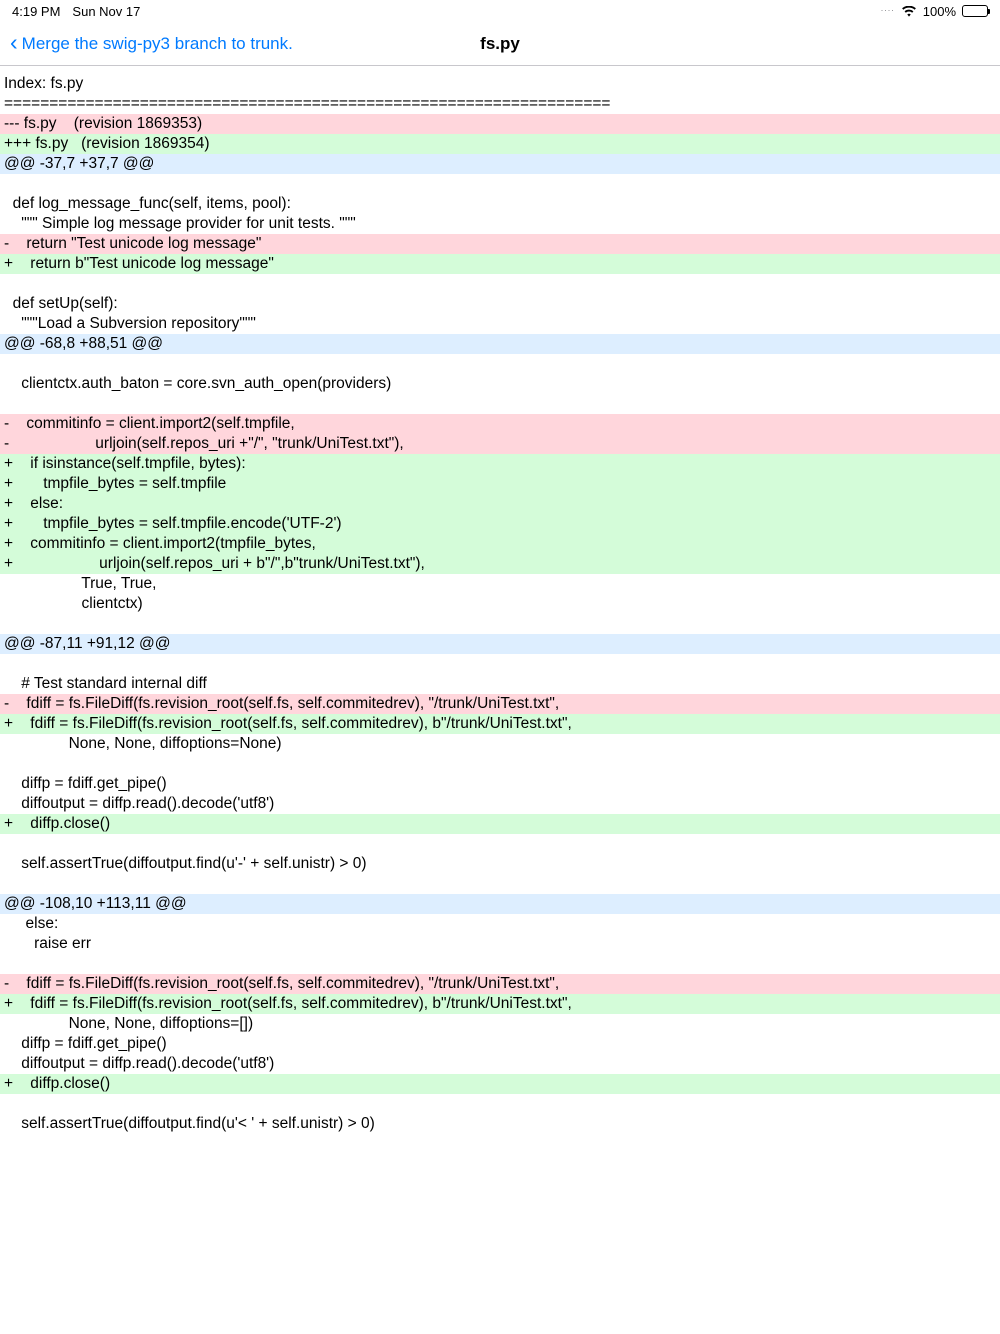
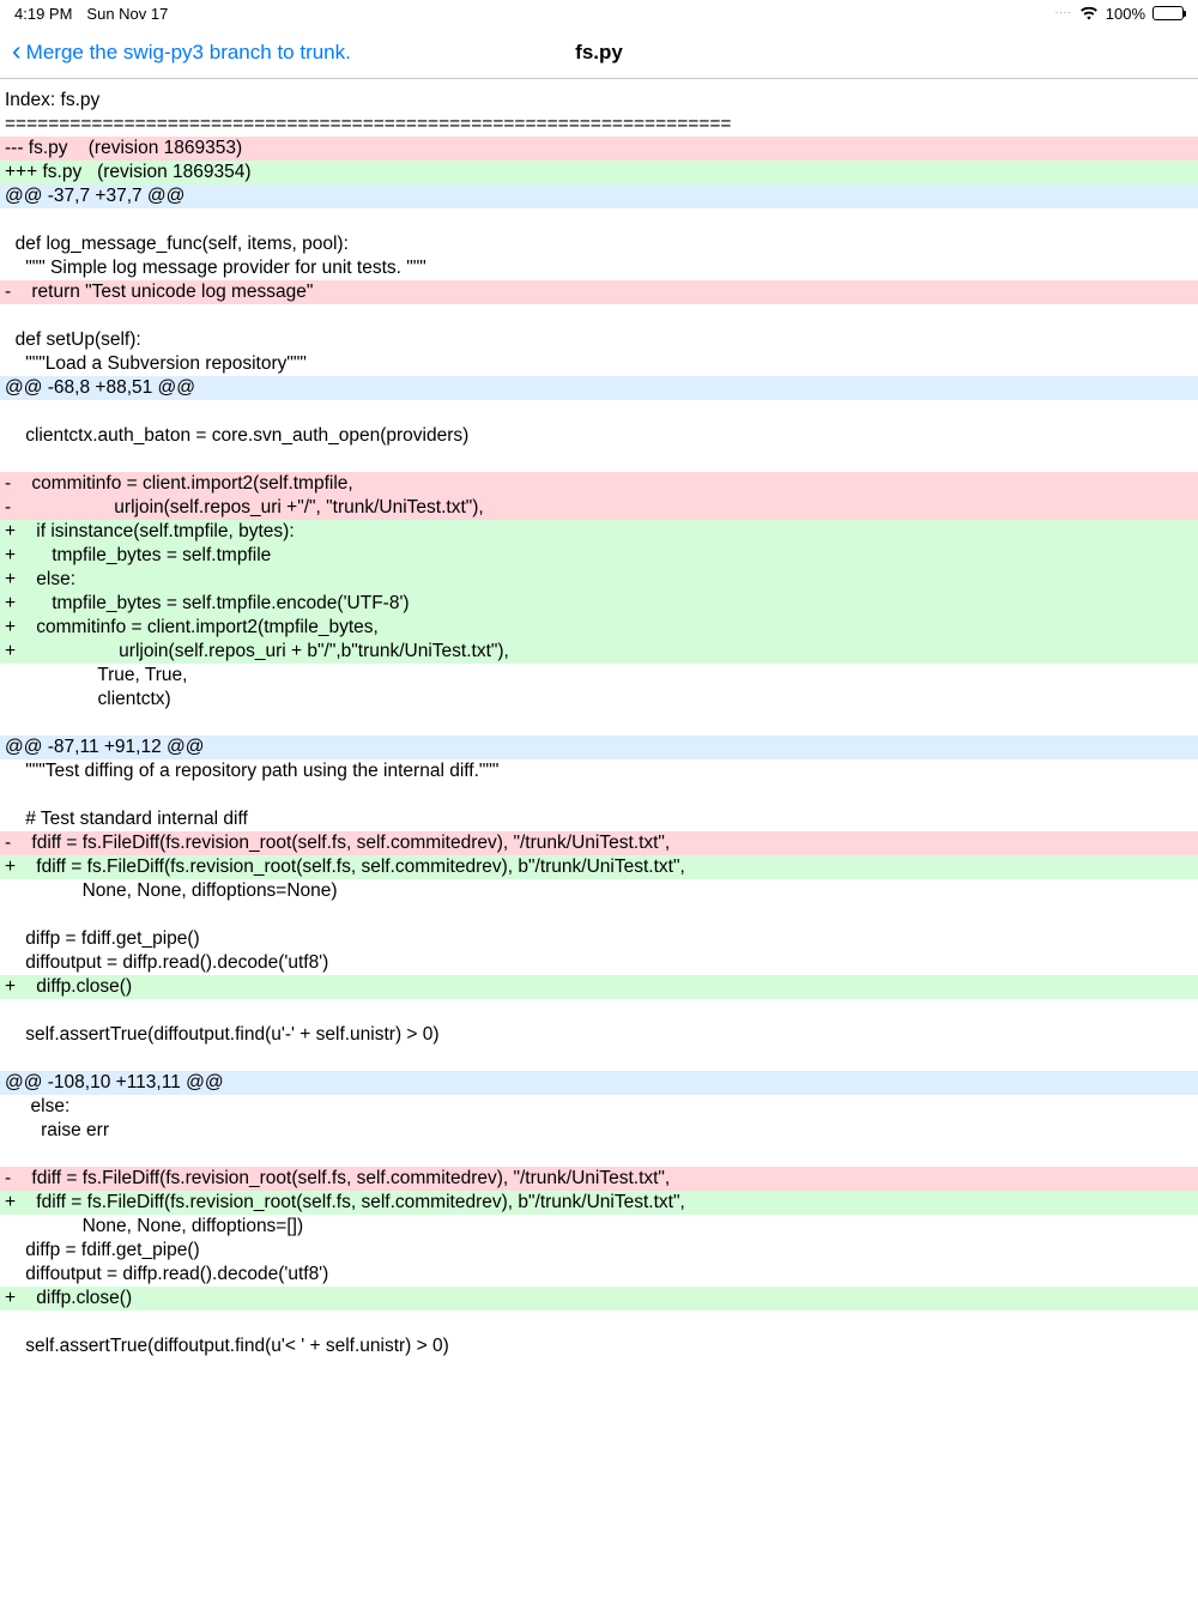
  4:19 PM
  Sun Nov 17
  ....
  100%
  ‹
  Merge the swig-py3 branch to trunk.
  fs.py
  Index: fs.py
  ===================================================================
  --- fs.py (revision 1869353)
  +++ fs.py (revision 1869354)
  @@ -37,7 +37,7 @@
  def log_message_func(self, items, pool):
  """ Simple log message provider for unit tests. """
  - return "Test unicode log message"
- + return b"Test unicode log message"
  def setUp(self):
  """Load a Subversion repository"""
  @@ -68,8 +88,51 @@
  clientctx.auth_baton = core.svn_auth_open(providers)
  - commitinfo = client.import2(self.tmpfile,
  - urljoin(self.repos_uri +"/", "trunk/UniTest.txt"),
  + if isinstance(self.tmpfile, bytes):
  + tmpfile_bytes = self.tmpfile
  + else:
- + tmpfile_bytes = self.tmpfile.encode('UTF-2')
+ + tmpfile_bytes = self.tmpfile.encode('UTF-8')
  + commitinfo = client.import2(tmpfile_bytes,
  + urljoin(self.repos_uri + b"/",b"trunk/UniTest.txt"),
  True, True,
  clientctx)
  @@ -87,11 +91,12 @@
+ """Test diffing of a repository path using the internal diff."""
  # Test standard internal diff
  - fdiff = fs.FileDiff(fs.revision_root(self.fs, self.commitedrev), "/trunk/UniTest.txt",
  + fdiff = fs.FileDiff(fs.revision_root(self.fs, self.commitedrev), b"/trunk/UniTest.txt",
  None, None, diffoptions=None)
  diffp = fdiff.get_pipe()
  diffoutput = diffp.read().decode('utf8')
  + diffp.close()
  self.assertTrue(diffoutput.find(u'-' + self.unistr) > 0)
  @@ -108,10 +113,11 @@
  else:
  raise err
  - fdiff = fs.FileDiff(fs.revision_root(self.fs, self.commitedrev), "/trunk/UniTest.txt",
  + fdiff = fs.FileDiff(fs.revision_root(self.fs, self.commitedrev), b"/trunk/UniTest.txt",
  None, None, diffoptions=[])
  diffp = fdiff.get_pipe()
  diffoutput = diffp.read().decode('utf8')
  + diffp.close()
  self.assertTrue(diffoutput.find(u'< ' + self.unistr) > 0)
